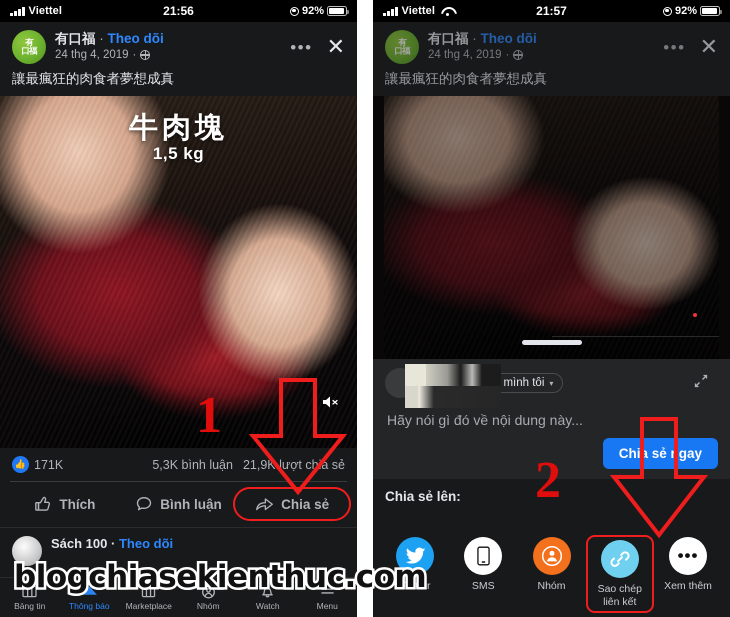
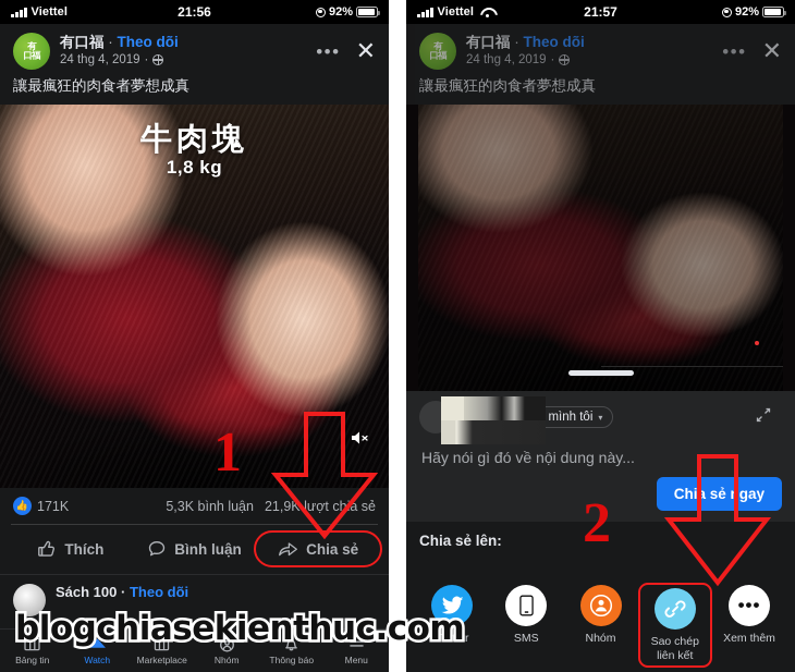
  Viettel
  21:56
  92%
  有
  口福
  有口福 · Theo dõi
  24 thg 4, 2019
  ·
  •••
  ✕
  讓最瘋狂的肉食者夢想成真
  牛肉塊
- 1,5 kg
+ 1,8 kg
  👍
  171K
  5,3K bình luận
  21,9K lượt cha sẻ
  Thích
  Bình luận
  Chia sẻ
  Sách 100 · Theo dõi
  Bảng tin
- Thông báo
+ Watch
  Marketplace
  Nhóm
- Watch
+ Thông báo
  Menu
  1
  Viettel
  21:57
  92%
  有
  口福
  有口福 · Theo dõi
  24 thg 4, 2019
  ·
  •••
  ✕
  讓最瘋狂的肉食者夢想成真
  mình tôi
  ▾
  Hãy nói gì đó về nội dung này...
  Chia sẻgay
  Chia sẻ lên:
  Twitter
  SMS
  Nhóm
  Sao chép
  liên kết
  •••
  Xem thêm
  2
  blogchiasekienthuc.com
